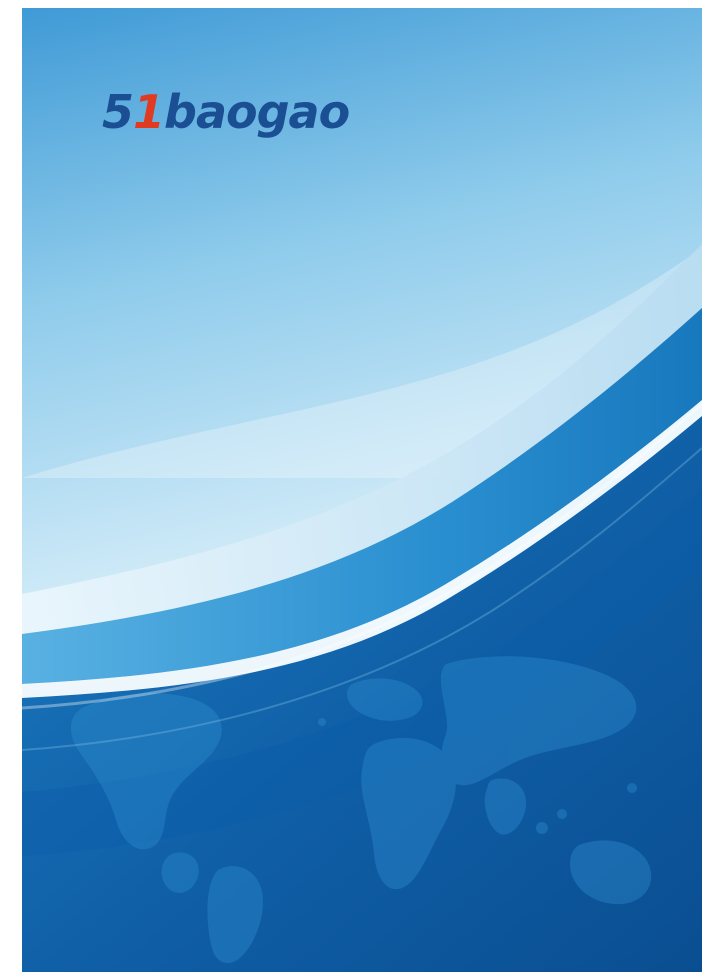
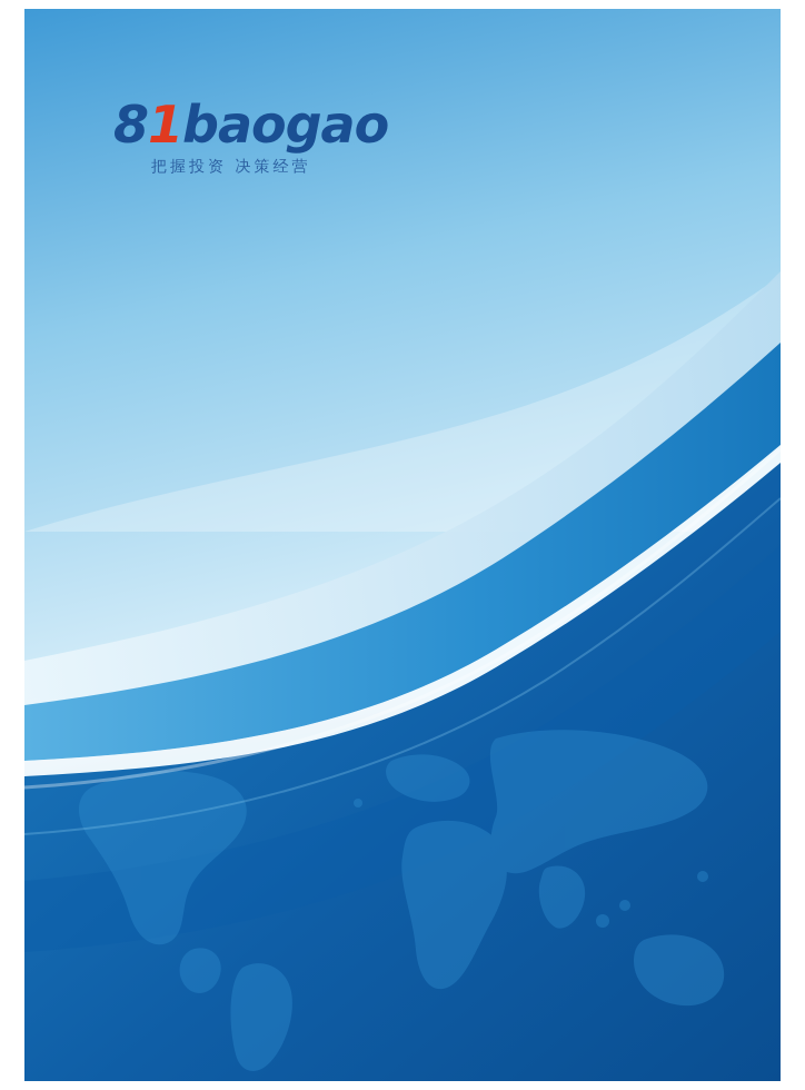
- 51baogao
+ 81baogao
+ 把握投资 决策经营
